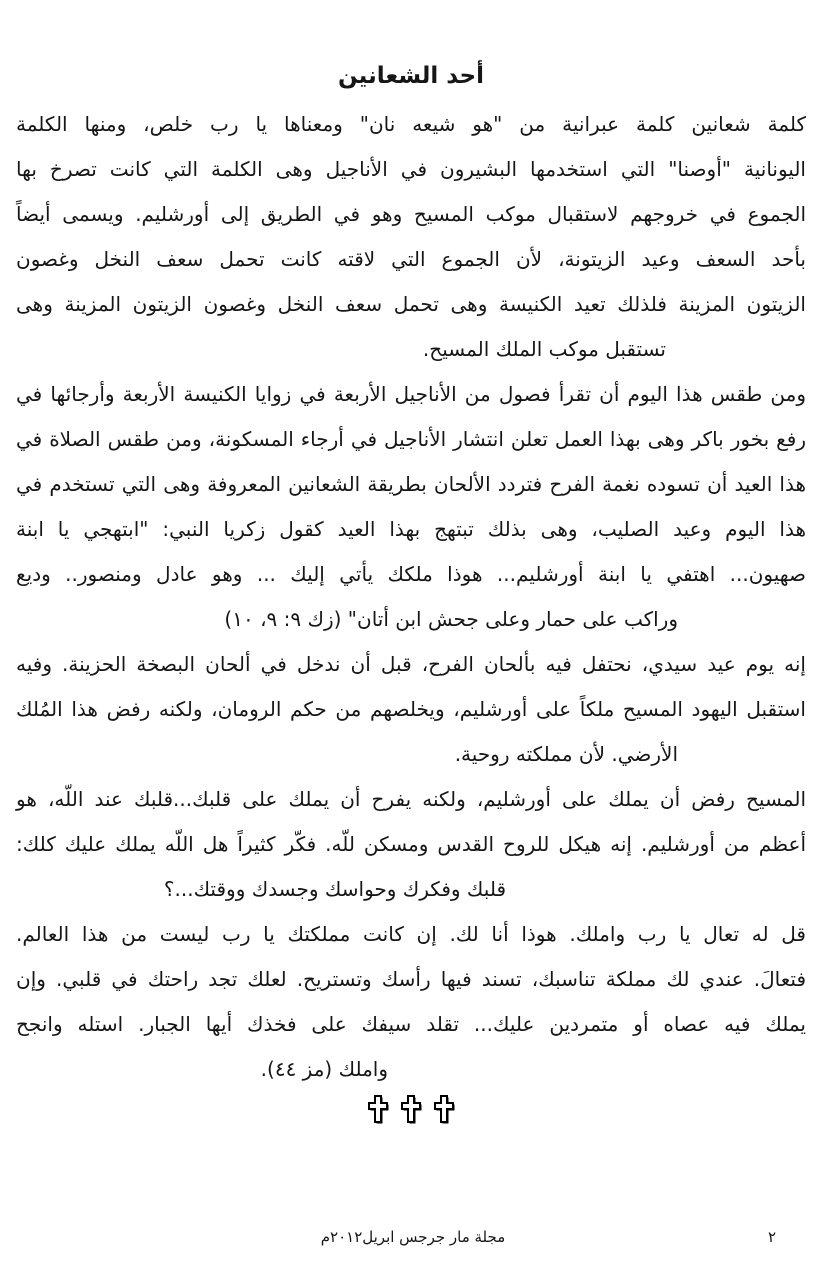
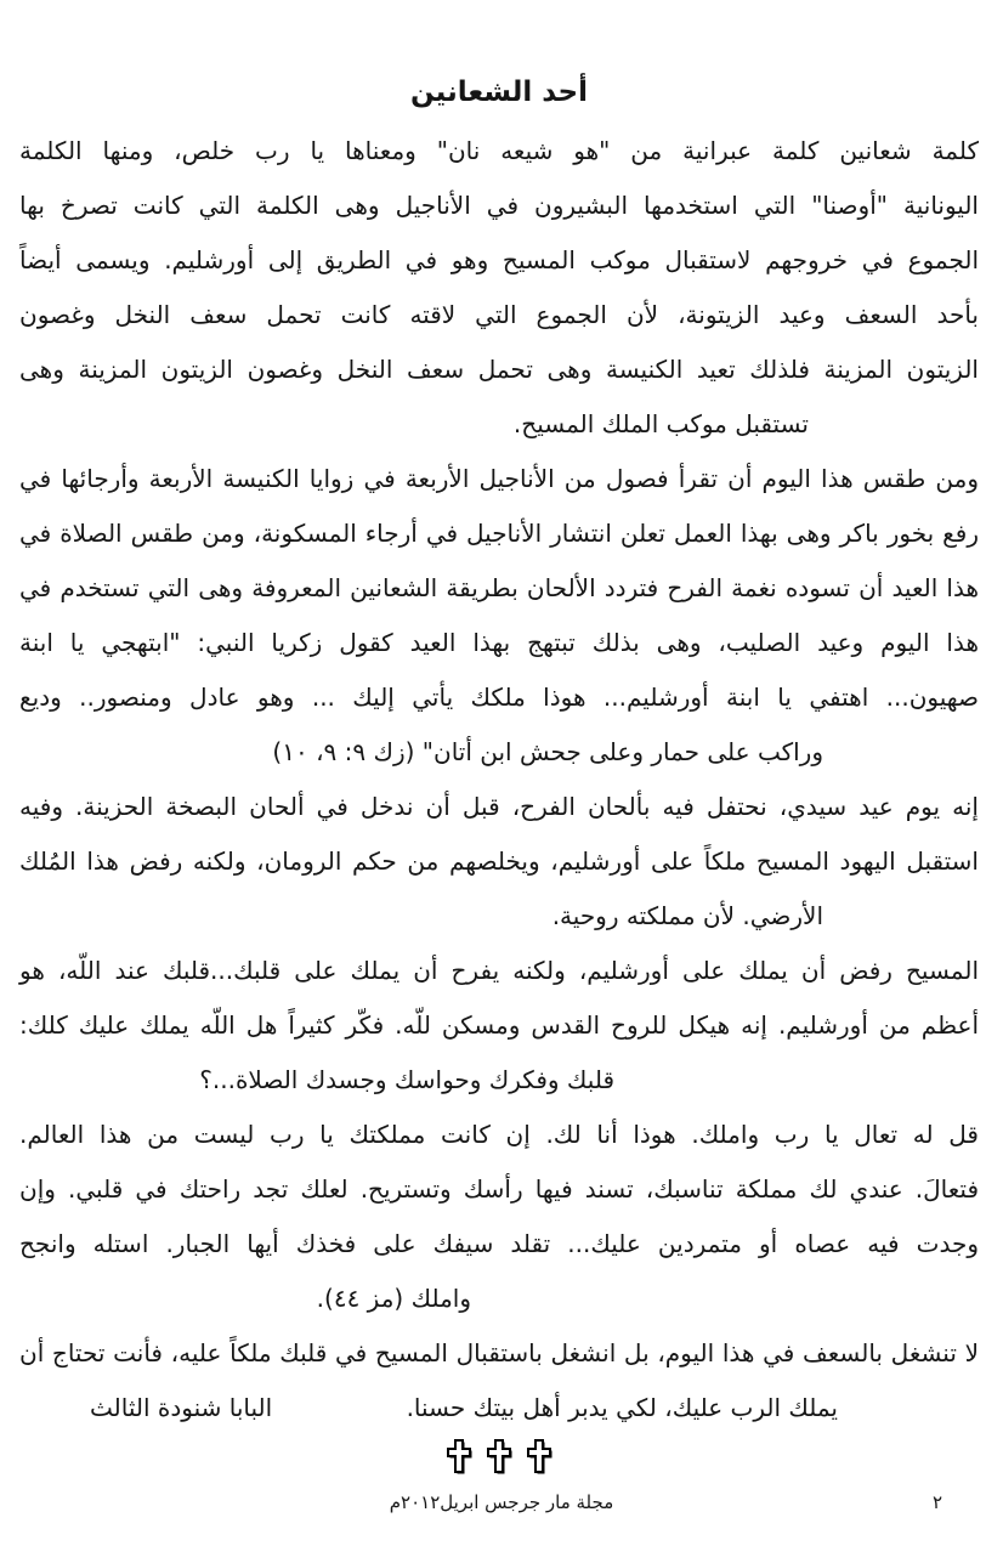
  أحد الشعانين
  كلمة شعانين كلمة عبرانية من "هو شيعه نان" ومعناها يا رب خلص، ومنها الكلمة
  اليونانية "أوصنا" التي استخدمها البشيرون في الأناجيل وهى الكلمة التي كانت تصرخ بها
  الجموع في خروجهم لاستقبال موكب المسيح وهو في الطريق إلى أورشليم. ويسمى أيضاً
  بأحد السعف وعيد الزيتونة، لأن الجموع التي لاقته كانت تحمل سعف النخل وغصون
  الزيتون المزينة فلذلك تعيد الكنيسة وهى تحمل سعف النخل وغصون الزيتون المزينة وهى
  تستقبل موكب الملك المسيح.
  ومن طقس هذا اليوم أن تقرأ فصول من الأناجيل الأربعة في زوايا الكنيسة الأربعة وأرجائها في
  رفع بخور باكر وهى بهذا العمل تعلن انتشار الأناجيل في أرجاء المسكونة، ومن طقس الصلاة في
  هذا العيد أن تسوده نغمة الفرح فتردد الألحان بطريقة الشعانين المعروفة وهى التي تستخدم في
  هذا اليوم وعيد الصليب، وهى بذلك تبتهج بهذا العيد كقول زكريا النبي: "ابتهجي يا ابنة
  صهيون... اهتفي يا ابنة أورشليم... هوذا ملكك يأتي إليك ... وهو عادل ومنصور.. وديع
  وراكب على حمار وعلى جحش ابن أتان" (زك ٩: ٩، ١٠)
  إنه يوم عيد سيدي، نحتفل فيه بألحان الفرح، قبل أن ندخل في ألحان البصخة الحزينة. وفيه
  استقبل اليهود المسيح ملكاً على أورشليم، ويخلصهم من حكم الرومان، ولكنه رفض هذا المُلك
  الأرضي. لأن مملكته روحية.
  المسيح رفض أن يملك على أورشليم، ولكنه يفرح أن يملك على قلبك...قلبك عند اللّه، هو
  أعظم من أورشليم. إنه هيكل للروح القدس ومسكن للّه. فكّر كثيراً هل اللّه يملك عليك كلك:
- قلبك وفكرك وحواسك وجسدك ووقتك...؟
+ قلبك وفكرك وحواسك وجسدك الصلاة...؟
  قل له تعال يا رب واملك. هوذا أنا لك. إن كانت مملكتك يا رب ليست من هذا العالم.
  فتعالَ. عندي لك مملكة تناسبك، تسند فيها رأسك وتستريح. لعلك تجد راحتك في قلبي. وإن
- يملك فيه عصاه أو متمردين عليك... تقلد سيفك على فخذك أيها الجبار. استله وانجح
+ وجدت فيه عصاه أو متمردين عليك... تقلد سيفك على فخذك أيها الجبار. استله وانجح
  واملك (مز ٤٤).
+ لا تنشغل بالسعف في هذا اليوم، بل انشغل باستقبال المسيح في قلبك ملكاً عليه، فأنت تحتاج أن
+ يملك الرب عليك، لكي يدبر أهل بيتك حسنا.
+ البابا شنودة الثالث
  مجلة مار جرجس ابريل٢٠١٢م
  ٢
